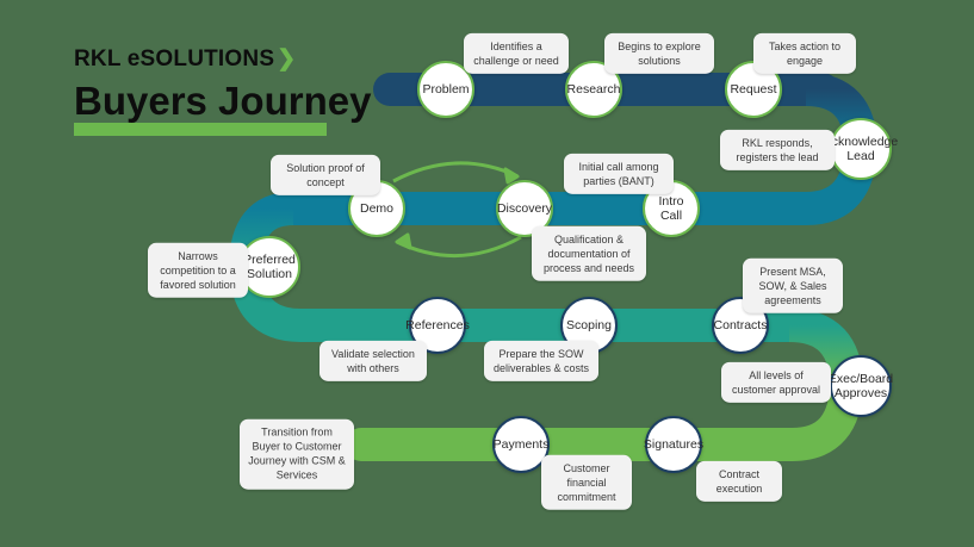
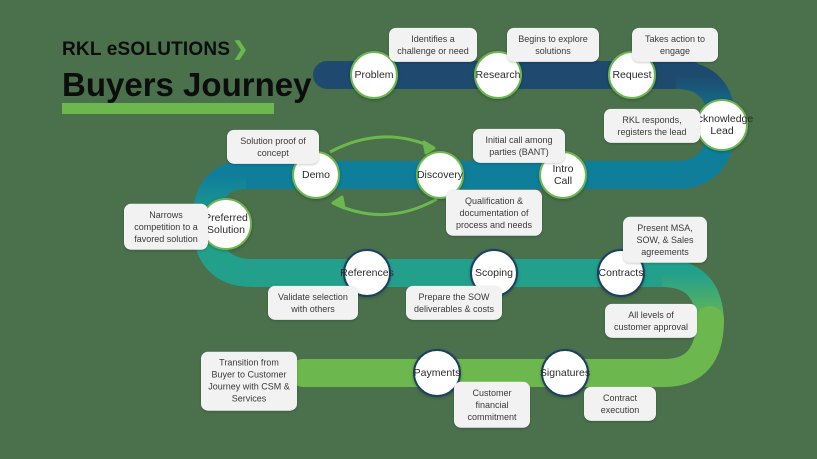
  RKL eSOLUTIONS❯
  Buyers Journey
  Problem
  Research
  Request
  cknowledge
  Lead
  Intro Call
  Discovery
  Demo
  referred
  Solution
  References
  Scoping
  Contracts
- Exec/Board
- Approves
  Payments
  Signatures
  Identifies a
  challenge or need
  Begins to explore
  solutions
  Takes action to
  engage
  RKL responds,
  registers the lead
  Initial call among
  parties (BANT)
  Qualification &
  documentation of
  process and needs
  Solution proof of
  concept
  Narrows
  competition to a
  favored solution
  Validate selection
  with others
  Prepare the SOW
  deliverables & costs
  Present MSA,
  SOW, & Sales
  agreements
  All levels of
  customer approval
  Transition from
  Buyer to Customer
  Journey with CSM &
  Services
  Customer
  financial
  commitment
  Contract
  execution
